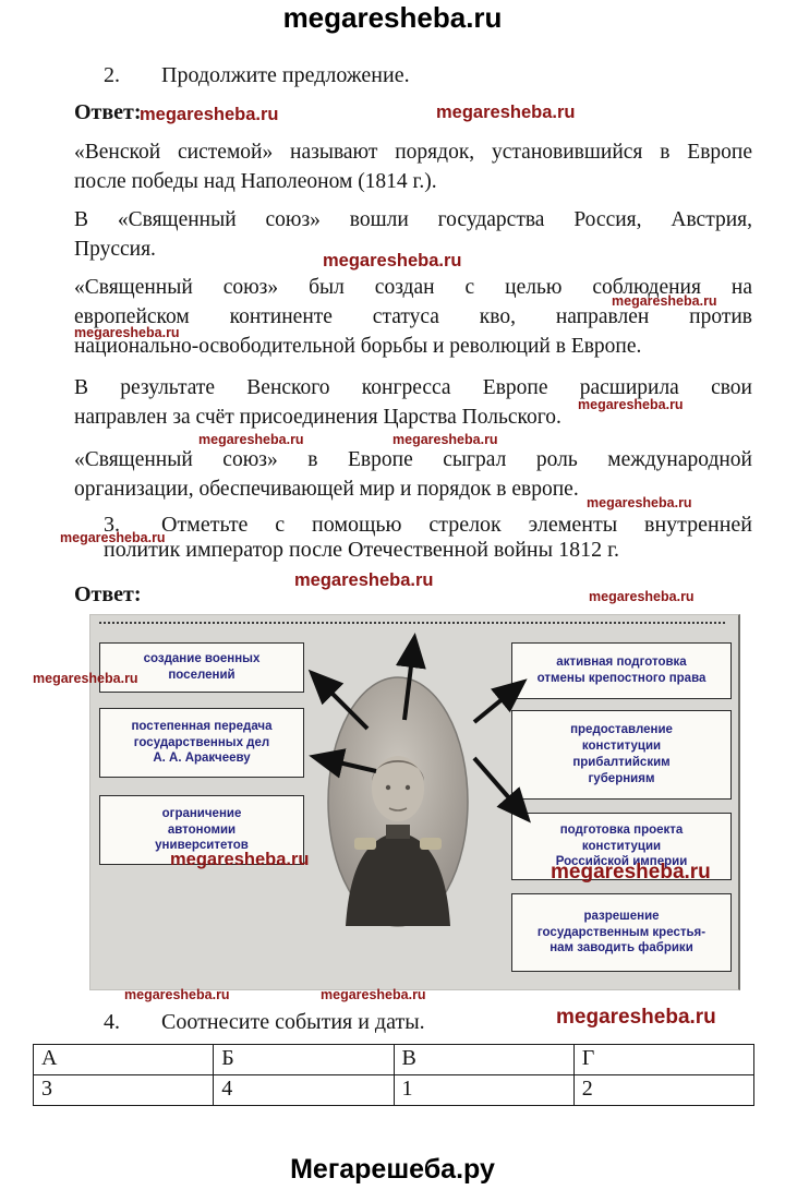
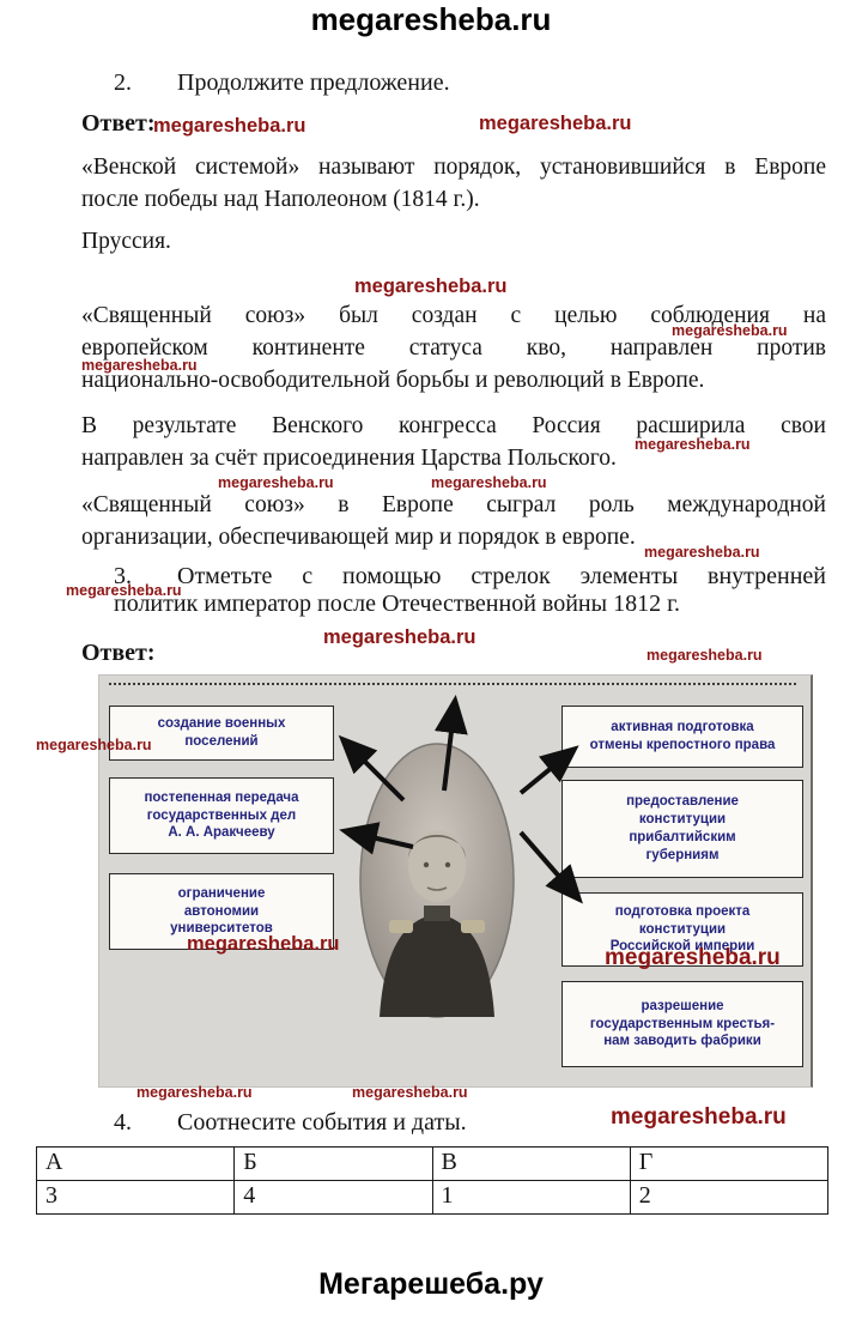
  megaresheba.ru
  2. Продолжите предложение.
  Ответ:
  «Венской системой» называют порядок, установившийся в Европе
  после победы над Наполеоном (1814 г.).
- В «Священный союз» вошли государства Россия, Австрия,
  Пруссия.
  «Священный союз» был создан с целью соблюдения на
  европейском континенте статуса кво, направлен против
  национально-освободительной борьбы и революций в Европе.
- В результате Венского конгресса Европе расширила свои
+ В результате Венского конгресса Россия расширила свои
  направлен за счёт присоединения Царства Польского.
  «Священный союз» в Европе сыграл роль международной
  организации, обеспечивающей мир и порядок в европе.
  3. Отметьте с помощью стрелок элементы внутренней
  политик император после Отечественной войны 1812 г.
  Ответ:
  создание военных
  поселений
  постепенная передача
  государственных дел
  А. А. Аракчееву
  ограничение
  автономии
  университетов
  активная подготовка
  отмены крепостного права
  предоставление
  конституции
  прибалтийским
  губерниям
  подготовка проекта
  конституции
  Российской империи
  разрешение
  государственным крестья-
  нам заводить фабрики
  4. Соотнесите события и даты.
  А	Б	В	Г
  3	4	1	2
  Мегарешеба.ру
  megaresheba.ru
  megaresheba.ru
  megaresheba.ru
  megaresheba.ru
  megaresheba.ru
  megaresheba.ru
  megaresheba.ru
  megaresheba.ru
  megaresheba.ru
  megaresheba.ru
  megaresheba.ru
  megaresheba.ru
  megaresheba.ru
  megaresheba.ru
  megaresheba.ru
  megaresheba.ru
  megaresheba.ru
  megaresheba.ru
